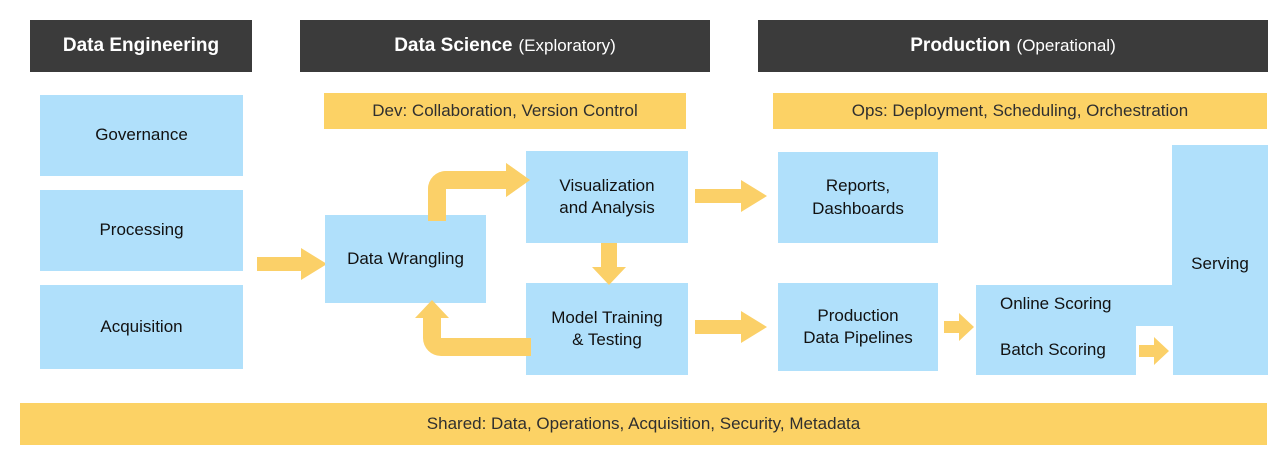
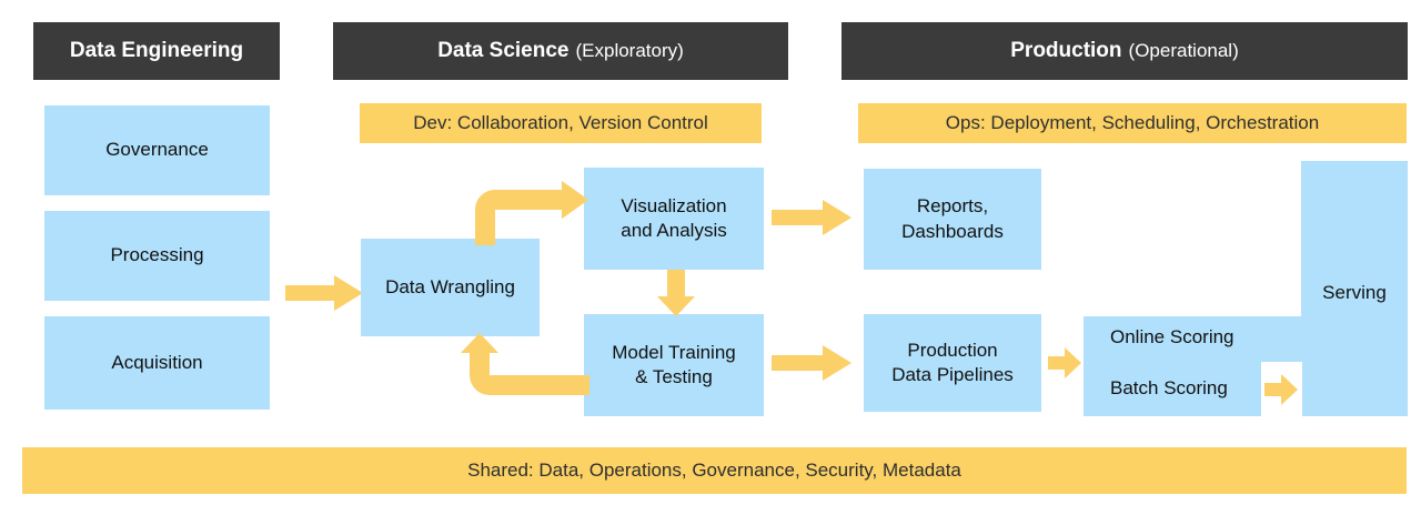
  Data Engineering
  Data Science
  (Exploratory)
  Production
  (Operational)
  Dev: Collaboration, Version Control
  Ops: Deployment, Scheduling, Orchestration
  Governance
  Processing
  Acquisition
  Data Wrangling
  Visualization
  and Analysis
  Model Training
  & Testing
  Reports,
  Dashboards
  Production
  Data Pipelines
  Serving
  Online Scoring
  Batch Scoring
- Shared: Data, Operations, Acquisition, Security, Metadata
+ Shared: Data, Operations, Governance, Security, Metadata
